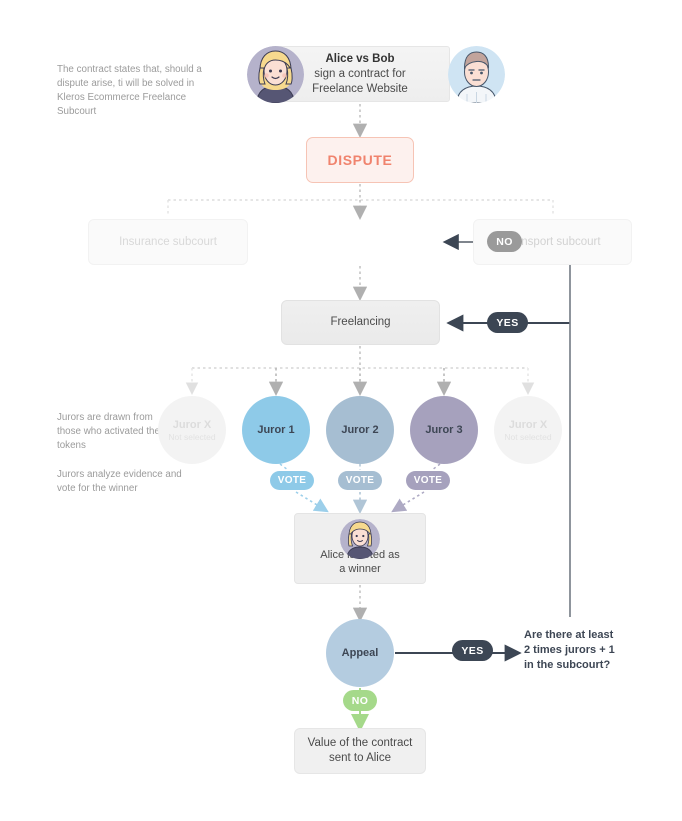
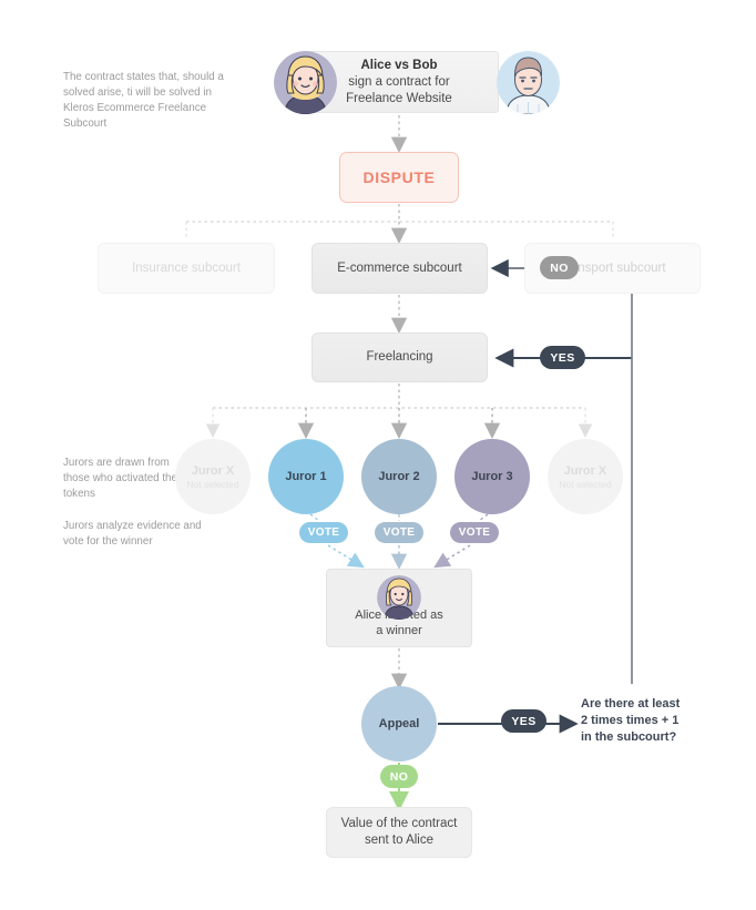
- The contract states that, should a dispute arise, ti will be solved in Kleros Ecommerce Freelance Subcourt
+ The contract states that, should a solved arise, ti will be solved in Kleros Ecommerce Freelance Subcourt
  Jurors are drawn from those who activated th tokens
  Jurors analyze evidence and vote for the winner
  Alice vs Bob
  sign a contract for
  Freelance Website
  DISPUTE
  Insurance subcourt
+ E-commerce subcourt
  nsport subcourt
  NO
  Freelancing
  YES
  Juror 1
  Juror 2
  Juror 3
  VOTE
  VOTE
  VOTE
  a winner
  Appeal
  YES
  NO
  Are there at least
- 2 times jurors + 1
+ 2 times times + 1
  in the subcourt?
  Value of the contract
  sent to Alice
